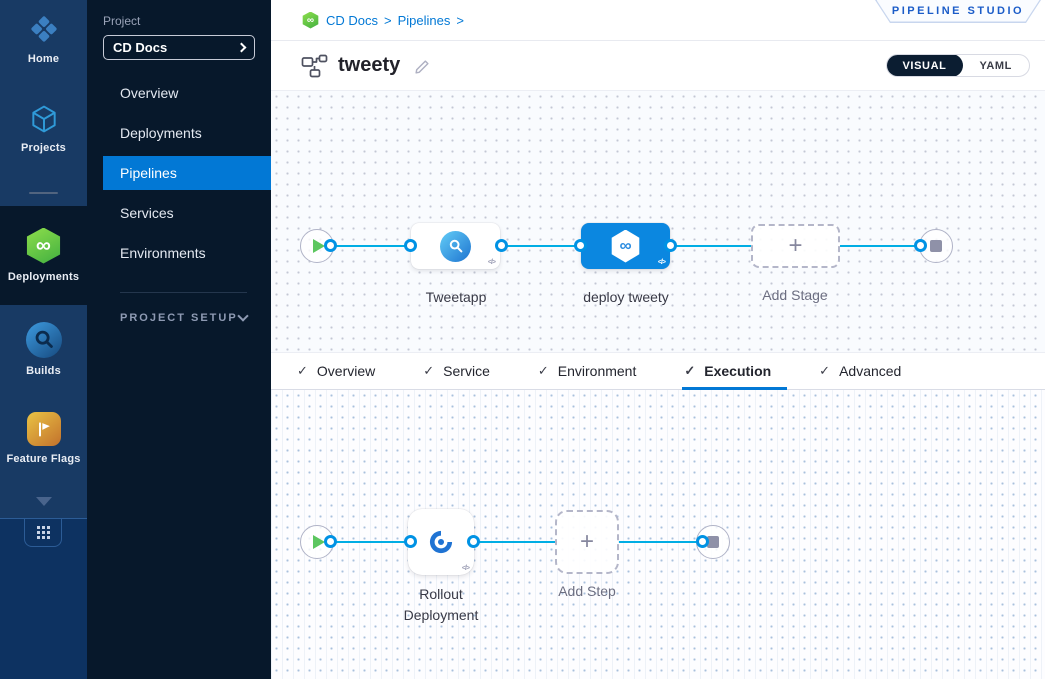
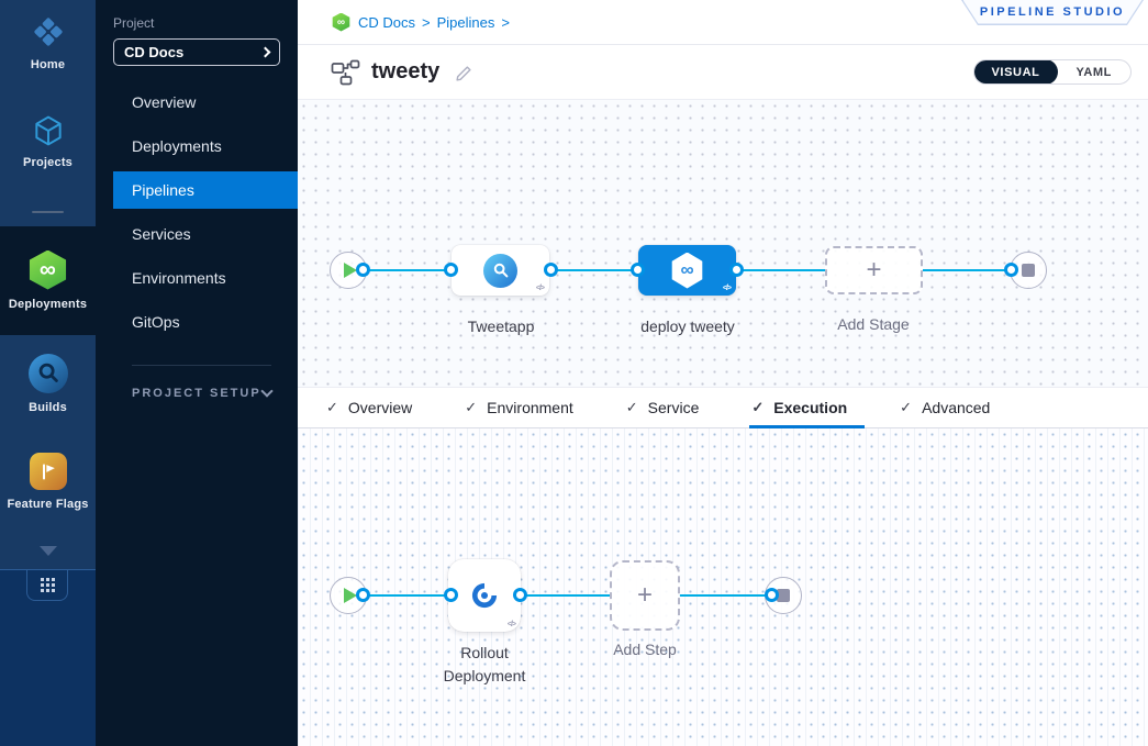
  Home
  Projects
  ∞
  Deployments
  Builds
  Feature Flags
  Project
  CD Docs
  Overview
  Deployments
  Pipelines
  Services
  Environments
+ GitOps
  PROJECT SETUP
  PIPELINE STUDIO
  ∞
  CD Docs
  >
  Pipelines
  >
  tweety
  VISUAL
  YAML
  ∞
  +
  Tweetapp
  deploy tweety
  Add Stage
  ✓
  Overview
  ✓
- Service
+ Environment
  ✓
- Environment
+ Service
  ✓
  Execution
  ✓
  Advanced
  +
  Rollout Deployment
  Add Step
